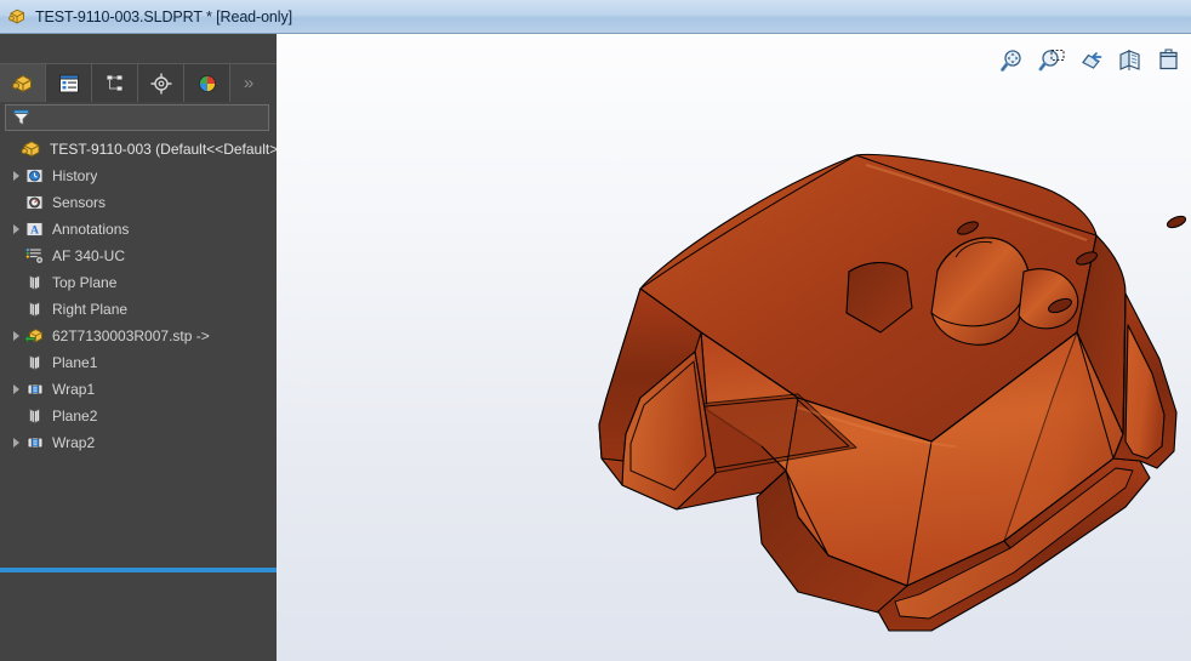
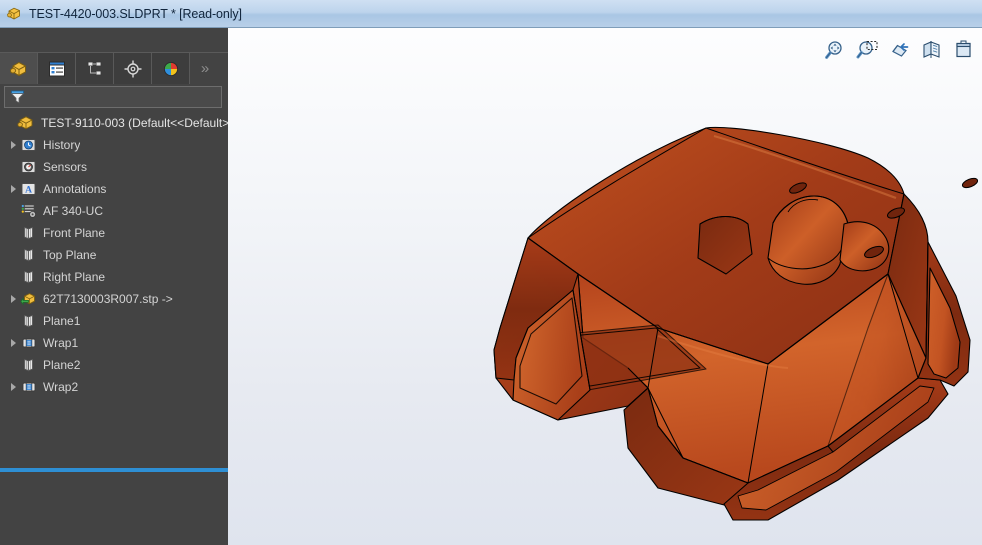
- TEST-9110-003.SLDPRT * [Read-only]
+ TEST-4420-003.SLDPRT * [Read-only]
  »
  TEST-9110-003 (Default<<Default>
  History
  Sensors
  A
  Annotations
  AF 340-UC
+ Front Plane
  Top Plane
  Right Plane
  62T7130003R007.stp ->
  Plane1
  Wrap1
  Plane2
  Wrap2
